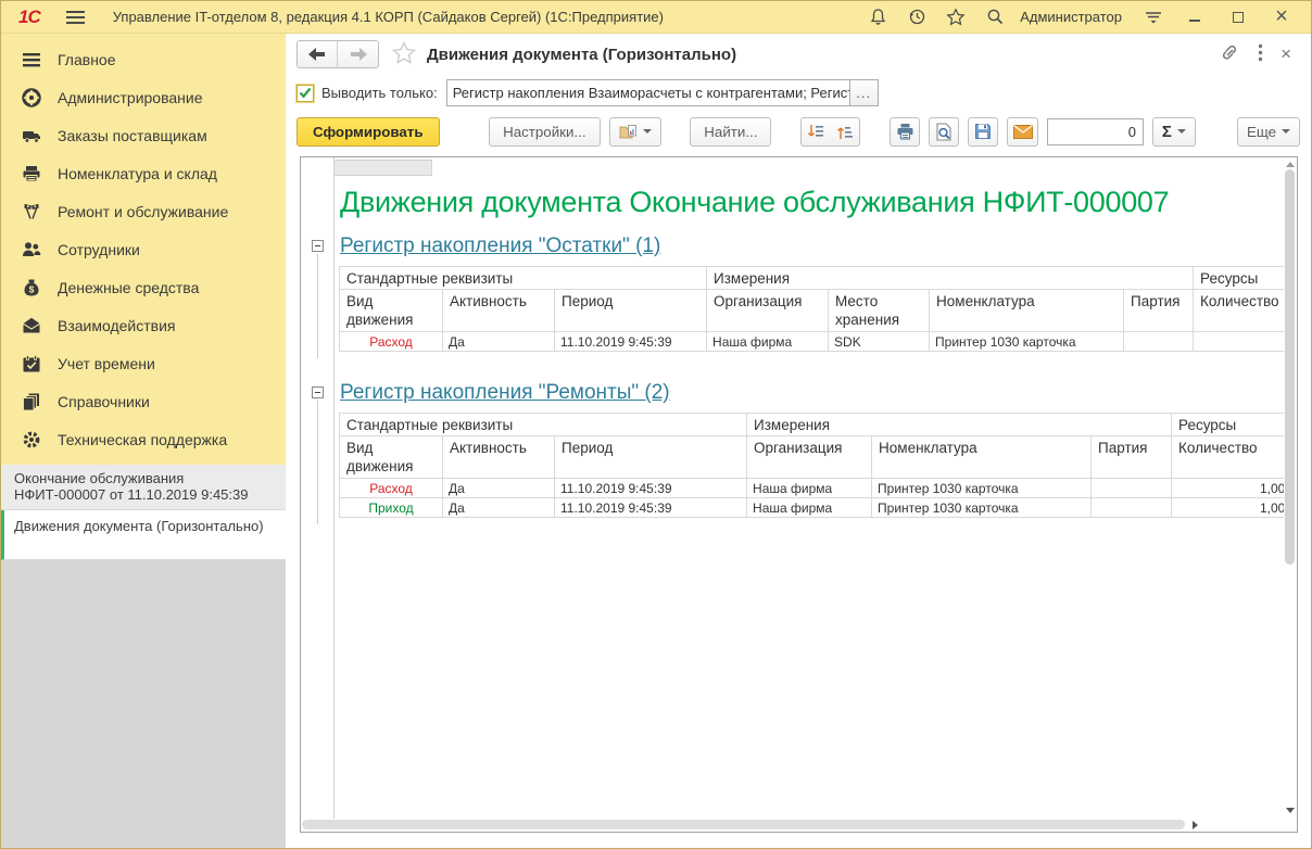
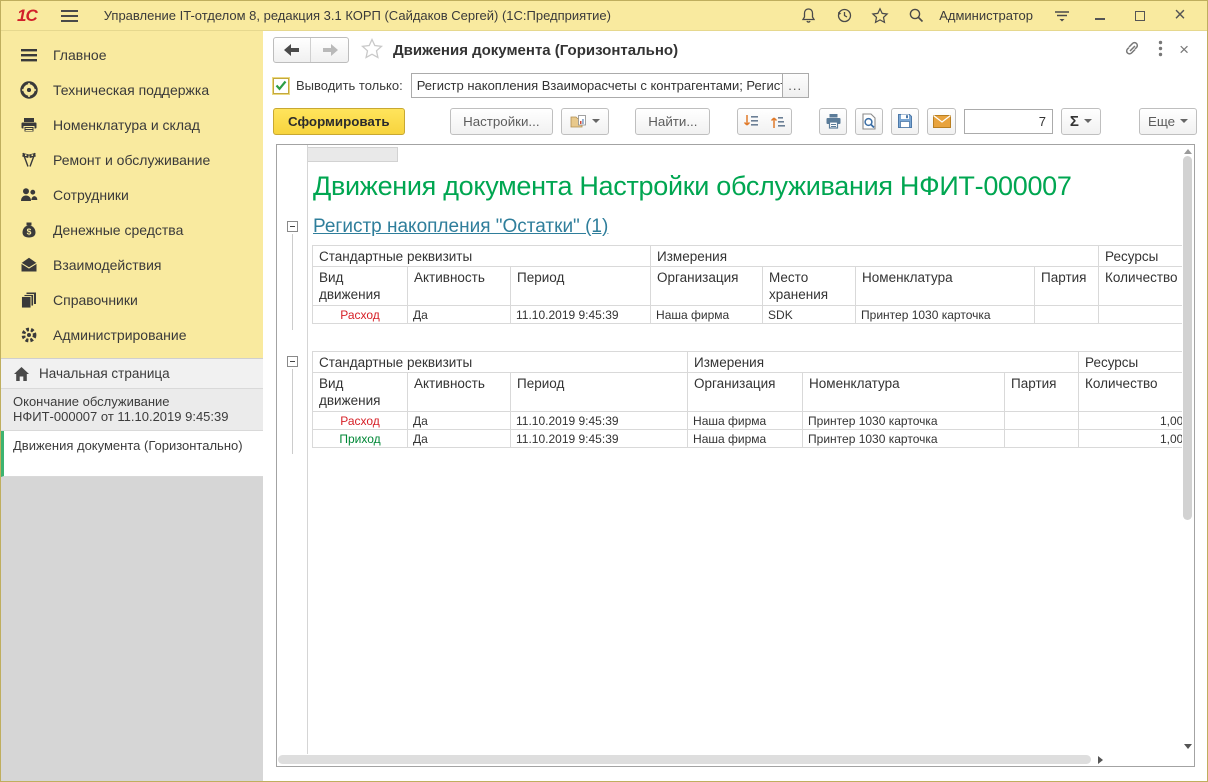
  1С
- Управление IT-отделом 8, редакция 4.1 КОРП (Сайдаков Сергей) (1С:Предприятие)
+ Управление IT-отделом 8, редакция 3.1 КОРП (Сайдаков Сергей) (1С:Предприятие)
  Администратор
  ×
  Главное
- Администрирование
+ Техническая поддержка
- Заказы поставщикам
  Номенклатура и склад
  Ремонт и обслуживание
  Сотрудники
  $
  Денежные средства
  Взаимодействия
- Учет времени
  Справочники
- Техническая поддержка
+ Администрирование
+ Начальная страница
- Окончание обслуживания НФИТ-000007 от 11.10.2019 9:45:39
+ Окончание обслуживание НФИТ-000007 от 11.10.2019 9:45:39
  Движения документа (Горизонтально)
  Движения документа (Горизонтально)
  ×
  Выводить только:
  Регистр накопления Взаиморасчеты с контрагентами; Регис
  ...
  Сформировать
  Настройки...
  Найти...
- 0
+ 7
  Σ
  Еще
- Движения документа Окончание обслуживания НФИТ-000007
+ Движения документа Настройки обслуживания НФИТ-000007
  Регистр накопления "Остатки" (1)
  Стандартные реквизиты	Измерения	Ресурсы
  Вид движения	Активность	Период	Организация	Место хранения	Номенклатура	Партия	Количество
  Расход	Да	11.10.2019 9:45:39	Наша фирма	SDK	Принтер 1030 карточка
- Регистр накопления "Ремонты" (2)
  Стандартные реквизиты	Измерения	Ресурсы
  Вид движения	Активность	Период	Организация	Номенклатура	Партия	Количество
  Расход	Да	11.10.2019 9:45:39	Наша фирма	Принтер 1030 карточка		1,00
  Приход	Да	11.10.2019 9:45:39	Наша фирма	Принтер 1030 карточка		1,00
